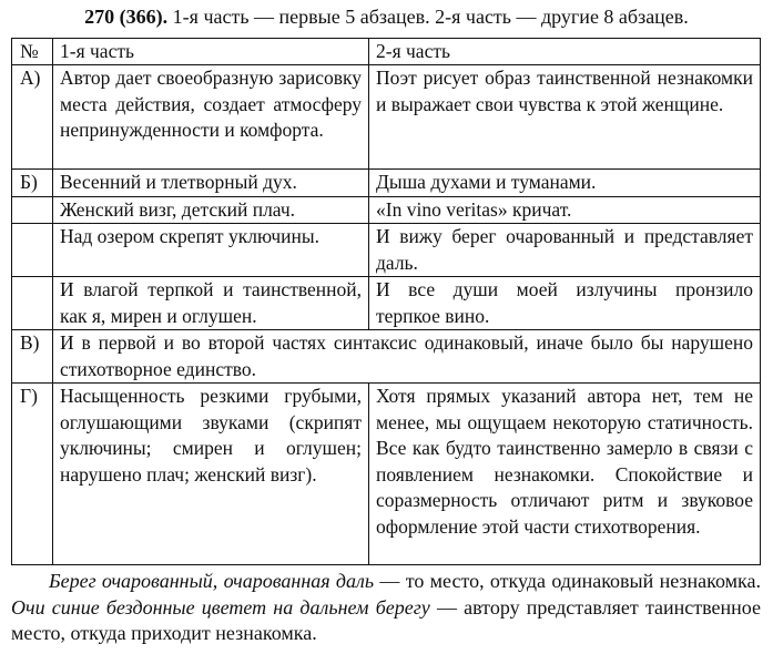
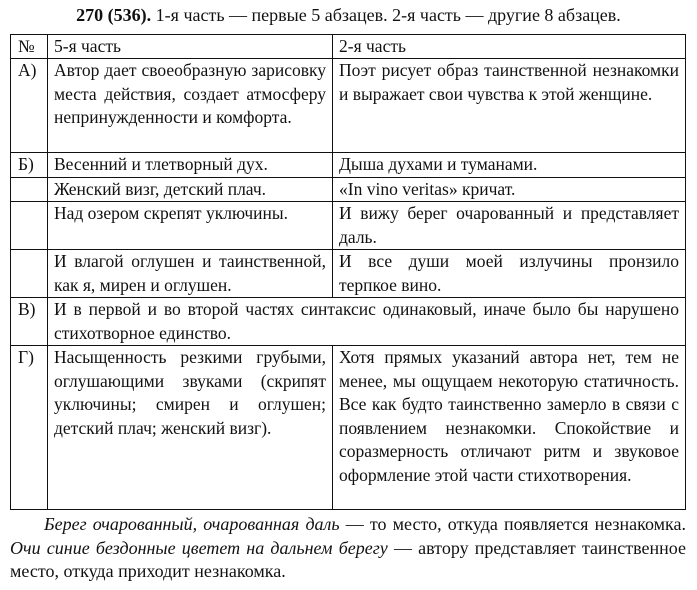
- 270 (366). 1-я часть — первые 5 абзацев. 2-я часть — другие 8 абзацев.
+ 270 (536). 1-я часть — первые 5 абзацев. 2-я часть — другие 8 абзацев.
- №	1-я часть	2-я часть
+ №	5-я часть	2-я часть
  А)	Автор дает своеобразную зарисовку места действия, создает атмосферу непринужденности и комфорта.	Поэт рисует образ таинственной незнакомки и выражает свои чувства к этой женщине.
  Б)	Весенний и тлетворный дух.	Дыша духами и туманами.
  	Женский визг, детский плач.	«In vino veritas» кричат.
  	Над озером скрепят уключины.	И вижу берег очарованный и представляет даль.
- 	И влагой терпкой и таинственной, как я, мирен и оглушен.	И все души моей излучины пронзило терпкое вино.
+ 	И влагой оглушен и таинственной, как я, мирен и оглушен.	И все души моей излучины пронзило терпкое вино.
  В)	И в первой и во второй частях синтаксис одинаковый, иначе было бы нарушено стихотворное единство.
- Г)	Насыщенность резкими грубыми, оглушающими звуками (скрипят уключины; смирен и оглушен; нарушено плач; женский визг).	Хотя прямых указаний автора нет, тем не менее, мы ощущаем некоторую статичность. Все как будто таинственно замерло в связи с появлением незнакомки. Спокойствие и соразмерность отличают ритм и звуковое оформление этой части стихотворения.
+ Г)	Насыщенность резкими грубыми, оглушающими звуками (скрипят уключины; смирен и оглушен; детский плач; женский визг).	Хотя прямых указаний автора нет, тем не менее, мы ощущаем некоторую статичность. Все как будто таинственно замерло в связи с появлением незнакомки. Спокойствие и соразмерность отличают ритм и звуковое оформление этой части стихотворения.
- Берег очарованный, очарованная даль — то место, откуда одинаковый незнакомка. Очи синие бездонные цветет на дальнем берегу — автору представляет таинственное место, откуда приходит незнакомка.
+ Берег очарованный, очарованная даль — то место, откуда появляется незнакомка. Очи синие бездонные цветет на дальнем берегу — автору представляет таинственное место, откуда приходит незнакомка.
